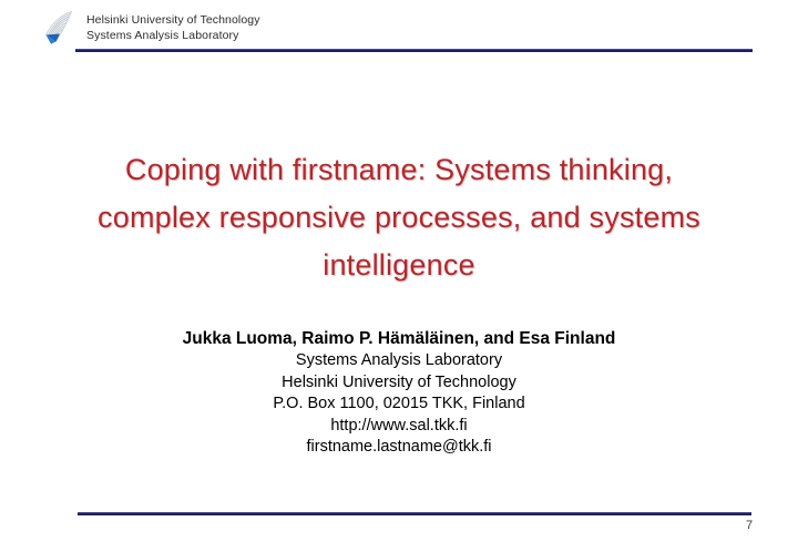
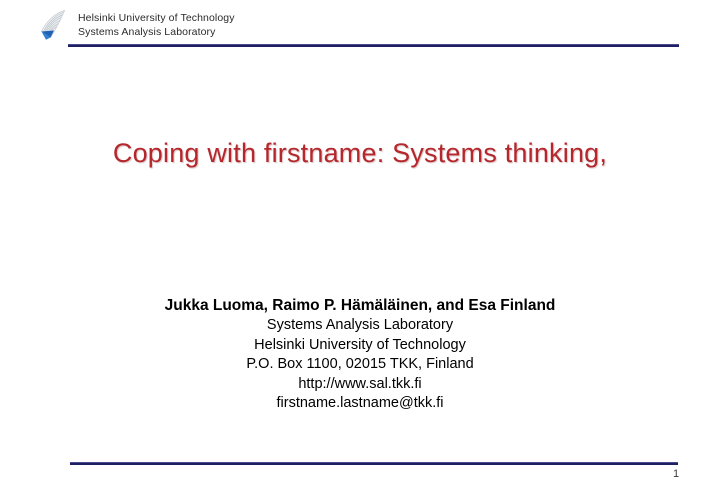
  Helsinki University of Technology
  Systems Analysis Laboratory
  Coping with firstname: Systems thinking,
- complex responsive processes, and systems
- intelligence
  Jukka Luoma, Raimo P. Hämäläinen, and Esa Finland
  Systems Analysis Laboratory
  Helsinki University of Technology
  P.O. Box 1100, 02015 TKK, Finland
  http://www.sal.tkk.fi
  firstname.lastname@tkk.fi
- 7
+ 1
